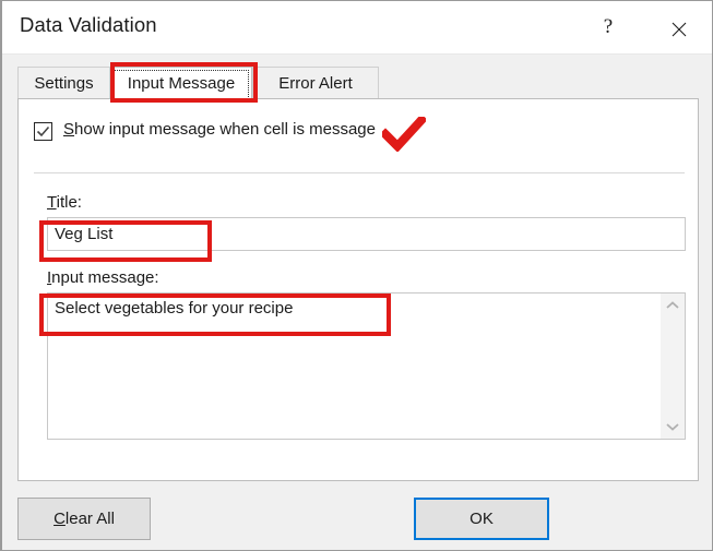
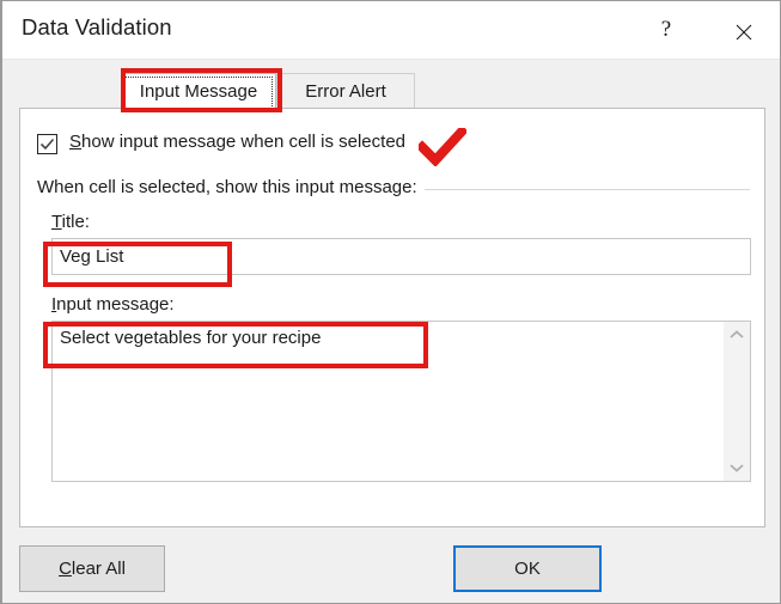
  Data Validation
  ?
- Settings
  Input Message
  Error Alert
- Show input message when cell is message
+ Show input message when cell is selected
+ When cell is selected, show this input message:
  Title:
  Veg List
  Input message:
  Select vegetables for your recipe
  Clear All
  OK
